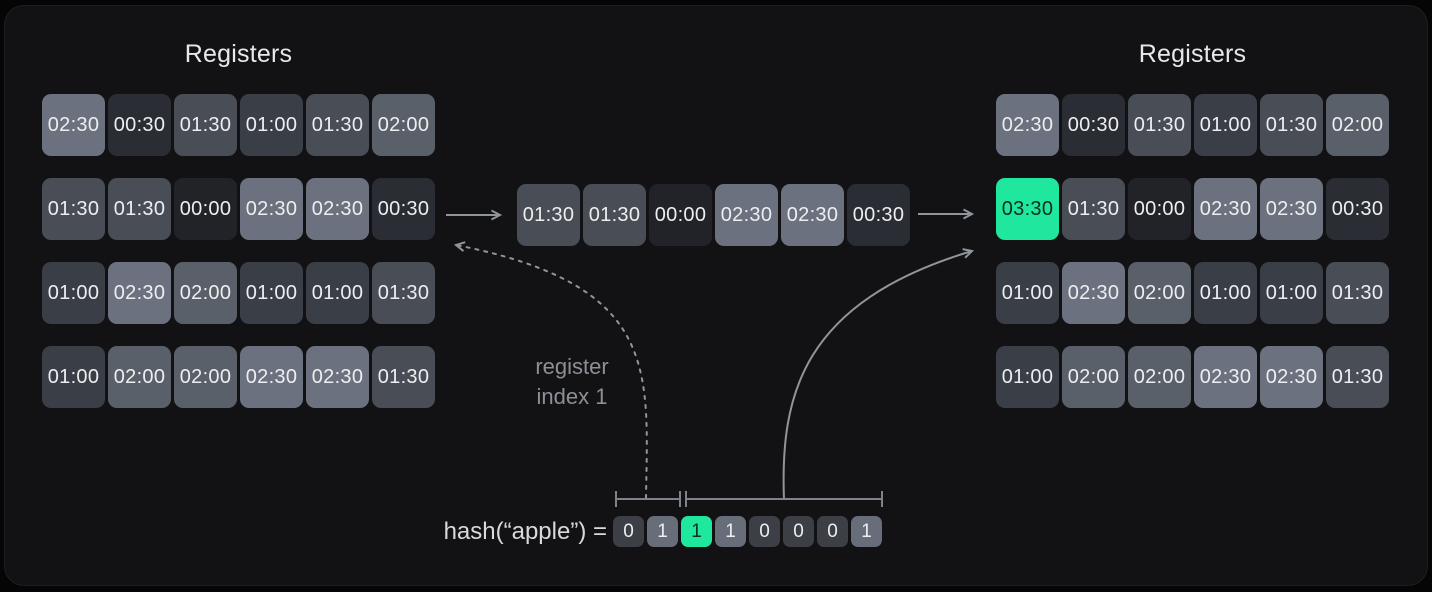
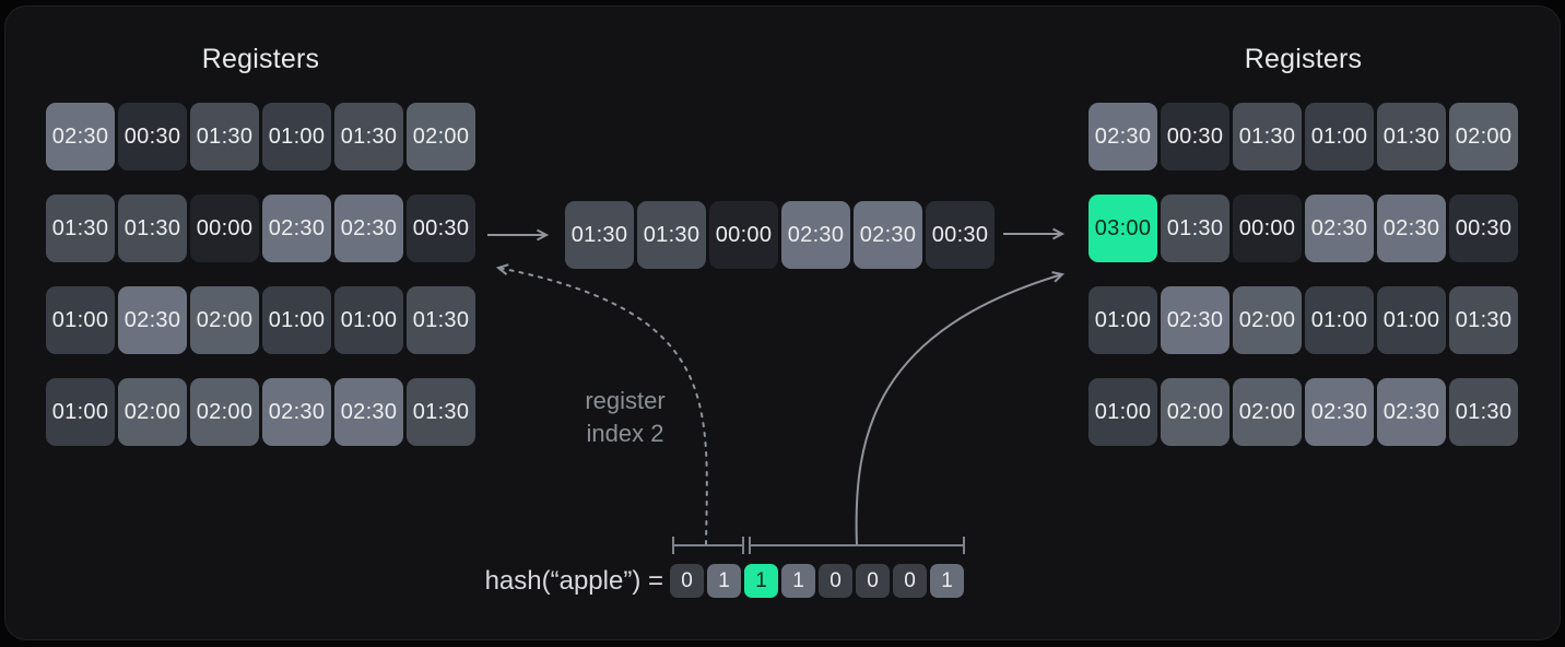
  Registers
  Registers
  02:30
  00:30
  01:30
  01:00
  01:30
  02:00
  01:30
  01:30
  00:00
  02:30
  02:30
  00:30
  01:00
  02:30
  02:00
  01:00
  01:00
  01:30
  01:00
  02:00
  02:00
  02:30
  02:30
  01:30
  01:30
  01:30
  00:00
  02:30
  02:30
  00:30
  02:30
  00:30
  01:30
  01:00
  01:30
  02:00
- 03:30
+ 03:00
  01:30
  00:00
  02:30
  02:30
  00:30
  01:00
  02:30
  02:00
  01:00
  01:00
  01:30
  01:00
  02:00
  02:00
  02:30
  02:30
  01:30
  register
- index 1
+ index 2
  hash(“apple”) =
  0
  1
  1
  1
  0
  0
  0
  1
